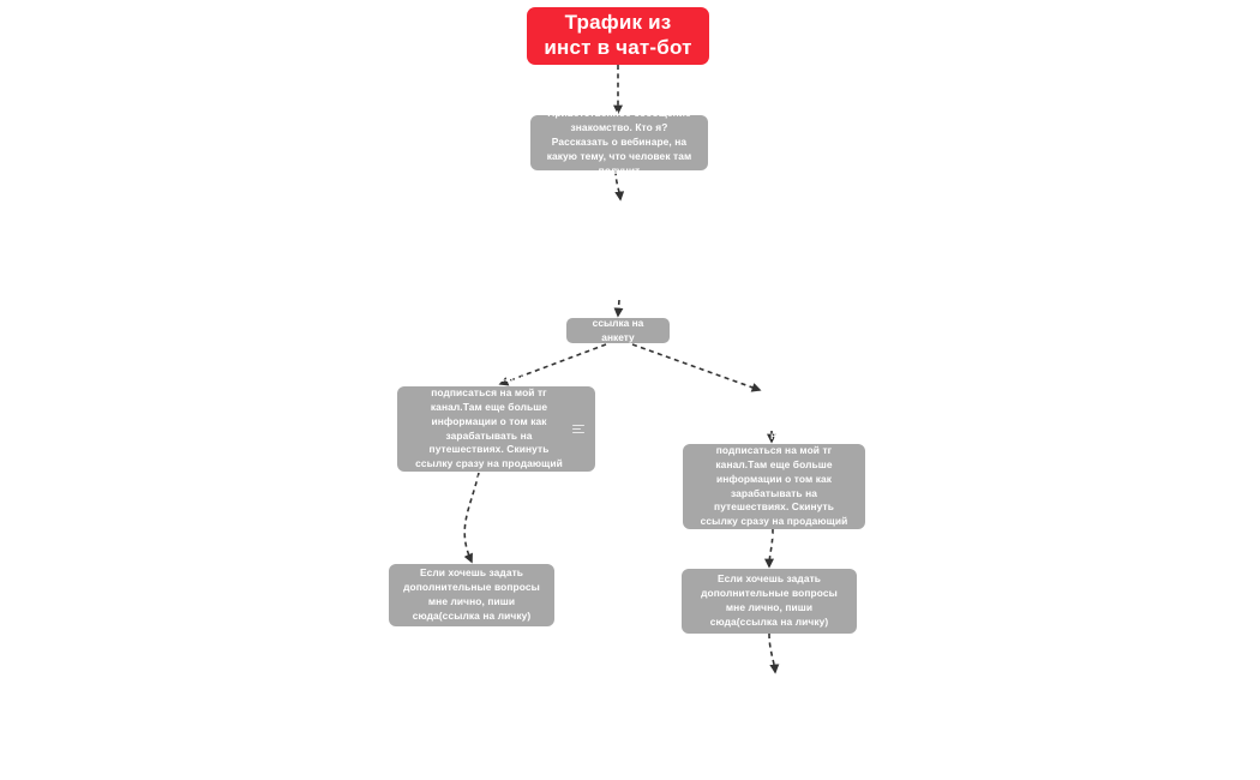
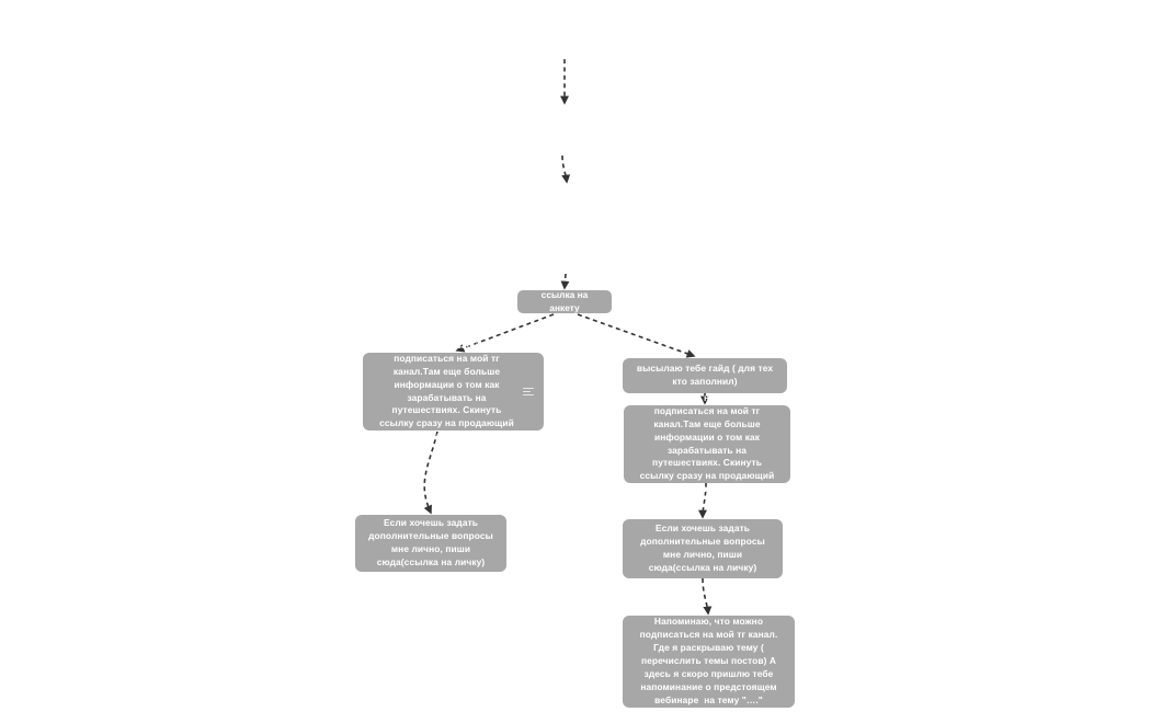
- Трафик из инст в чат-бот
- Приветственное сообщение знакомство. Кто я? Рассказать о вебинаре, на какую тему, что человек там получит
  ссылка на анкету
  Кстати , не забудь подписаться на мой тг канал.Там еще больше информации о том как зарабатывать на путешествиях. Скинуть ссылку сразу на продающий пост
  Если хочешь задать дополнительные вопросы мне лично, пиши сюда(ссылка на личку)
+ высылаю тебе гайд ( для тех кто заполнил)
  Кстати , не забудь подписаться на мой тг канал.Там еще больше информации о том как зарабатывать на путешествиях. Скинуть ссылку сразу на продающий пост
  Если хочешь задать дополнительные вопросы мне лично, пиши сюда(ссылка на личку)
+ Напоминаю, что можно подписаться на мой тг канал. Где я раскрываю тему ( перечислить темы постов) А здесь я скоро пришлю тебе напоминание о предстоящем вебинаре на тему "…."
